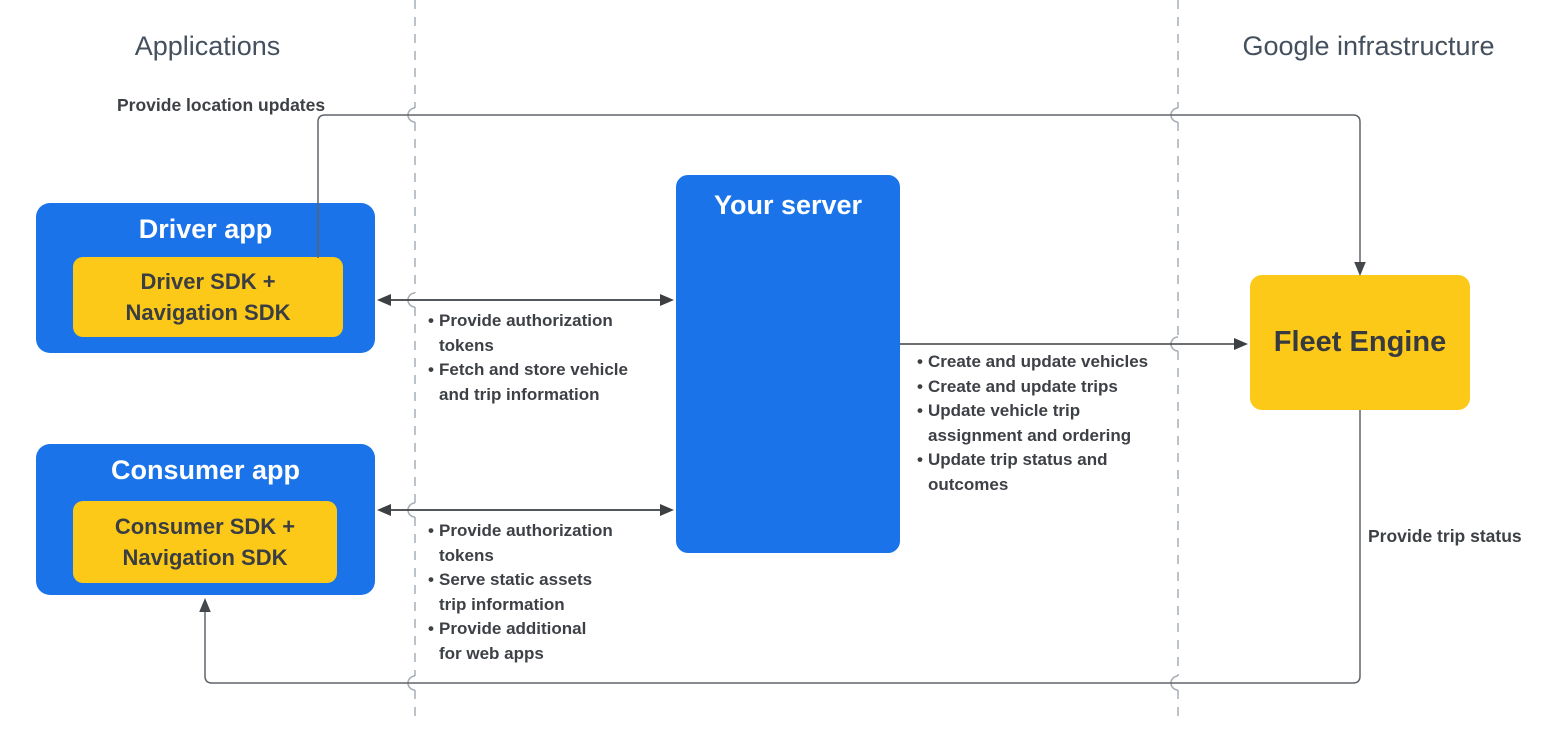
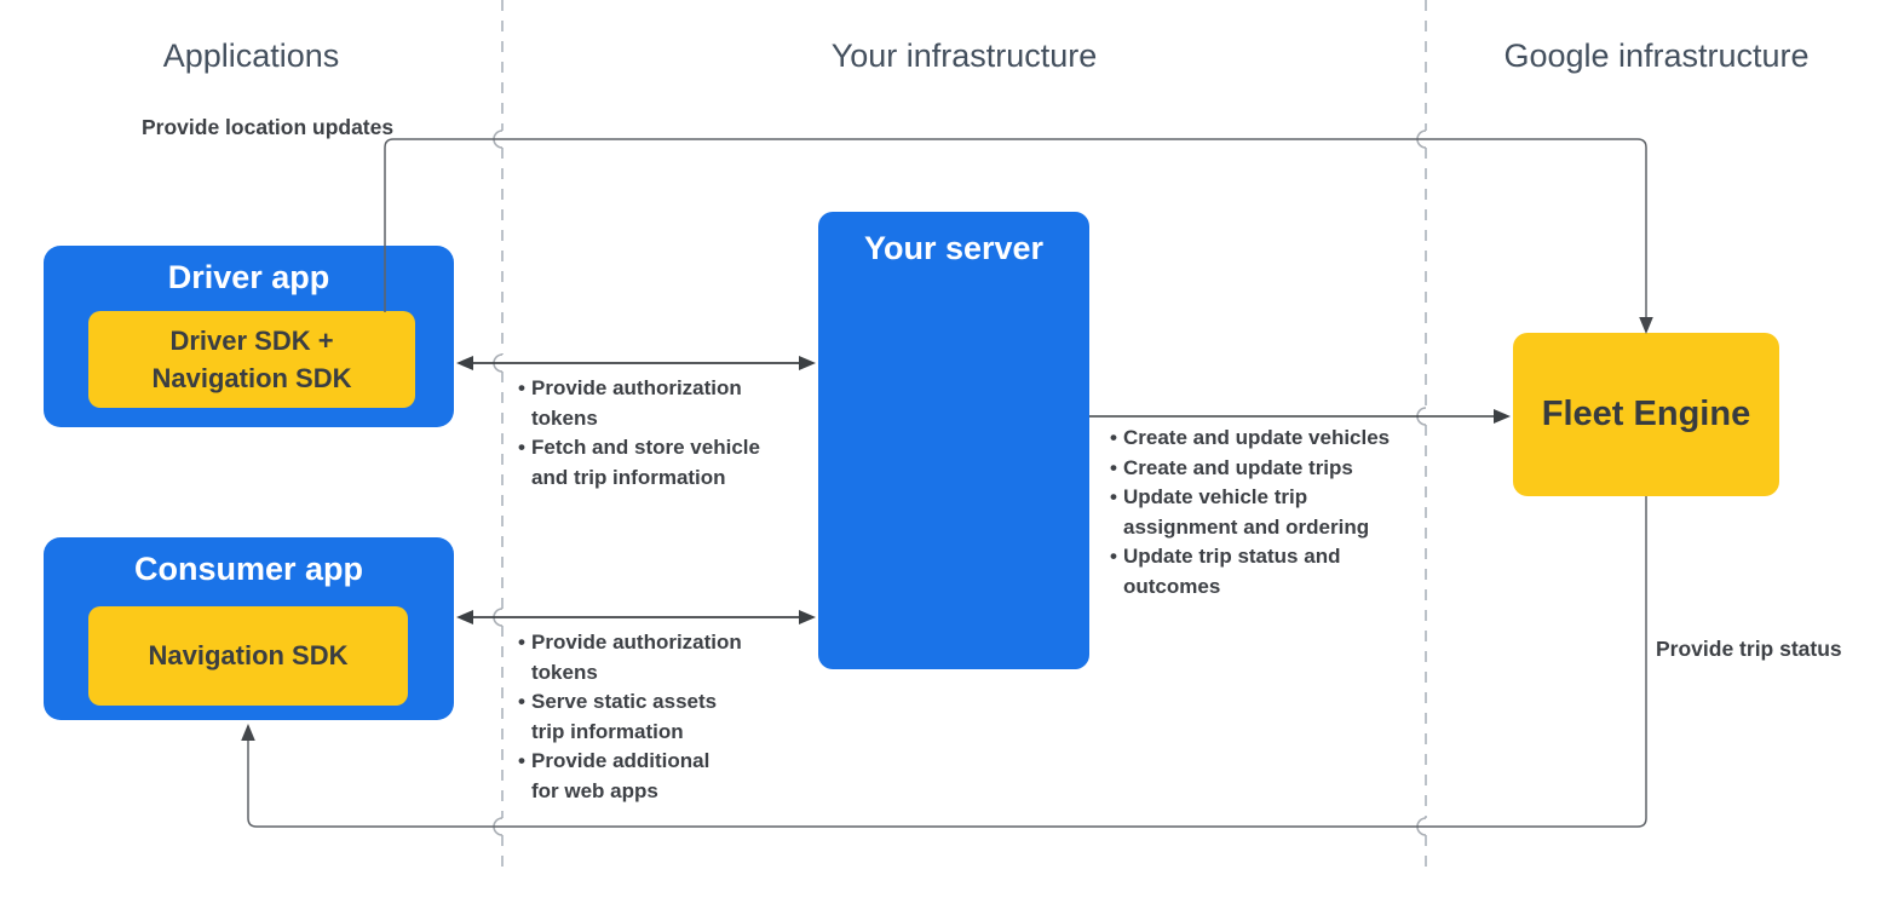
  Applications
+ Your infrastructure
  Google infrastructure
  Driver app
  Driver SDK +
  Navigation SDK
  Consumer app
- Consumer SDK +
  Navigation SDK
  Your server
  Fleet Engine
  Provide location updates
  Provide trip status
  Provide authorization
  tokens
  Fetch and store vehicle
  and trip information
  Create and update vehicles
  Create and update trips
  Update vehicle trip
  assignment and ordering
  Update trip status and
  outcomes
  Provide authorization
  tokens
  Serve static assets
  trip information
  Provide additional
  for web apps
